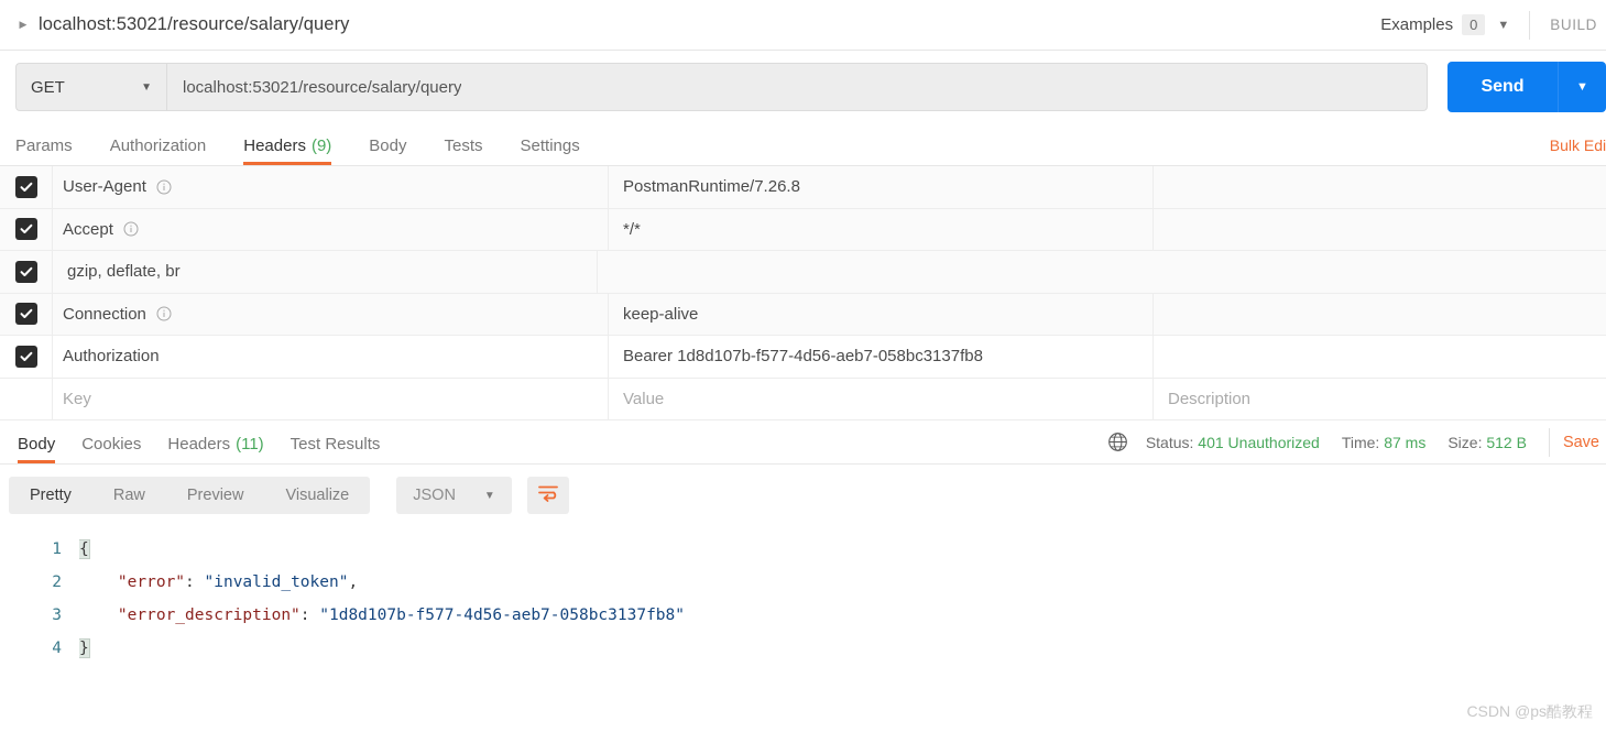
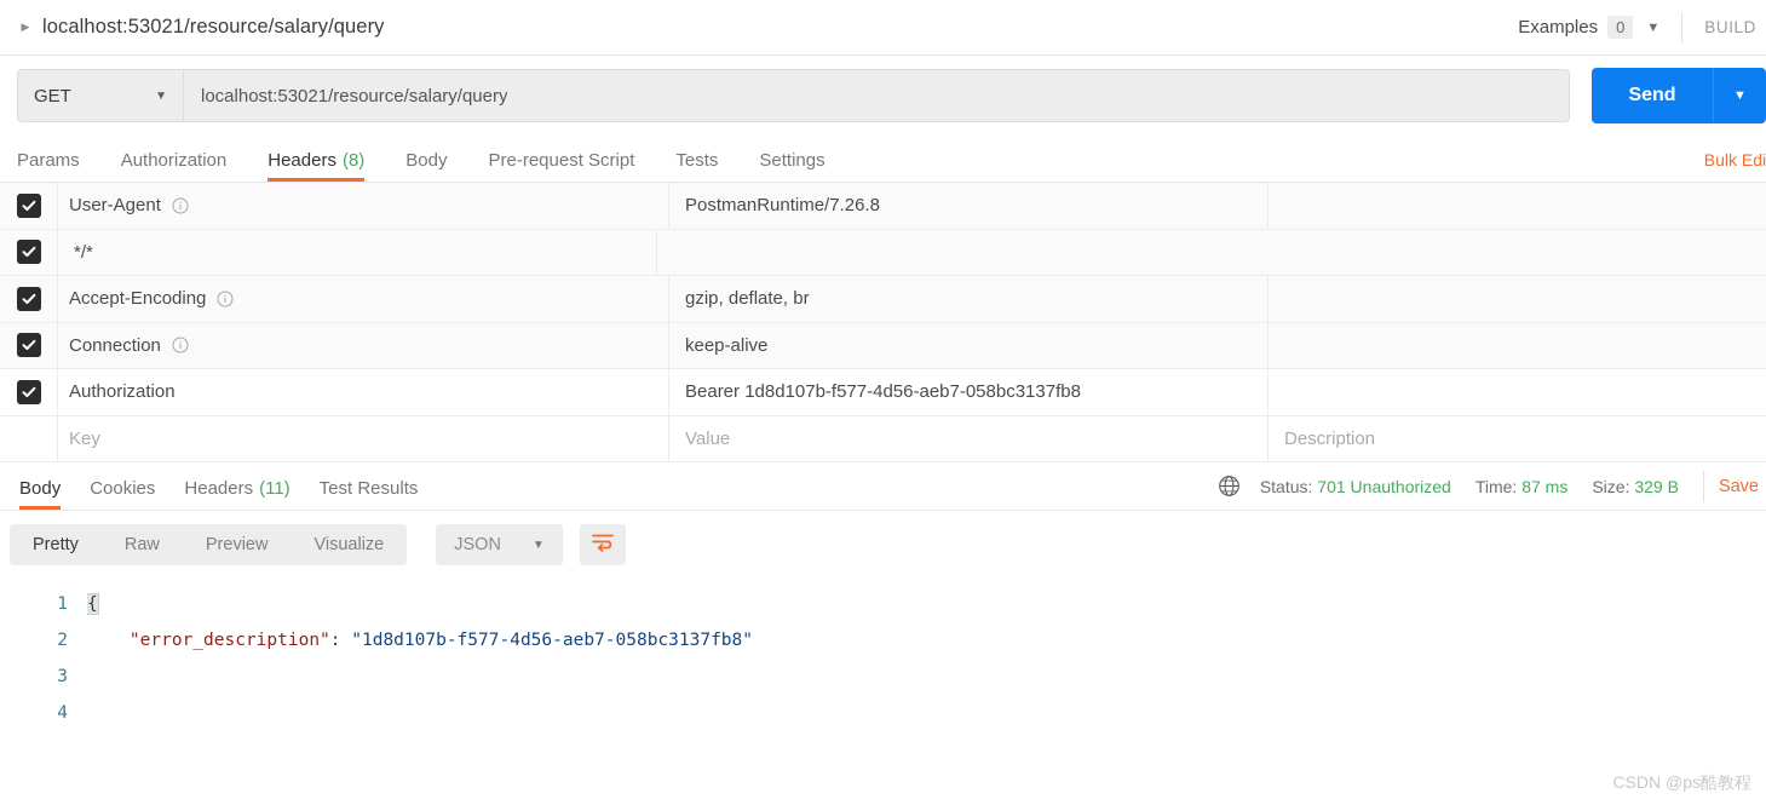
  ▶
  localhost:53021/resource/salary/query
  Examples
  0
  ▼
  BUILD
  GET
  ▼
  localhost:53021/resource/salary/query
  Send
  ▼
  Params
  Authorization
- Headers (9)
+ Headers (8)
  Body
+ Pre-request Script
  Tests
  Settings
  Bulk Edi
  User-Agent
  PostmanRuntime/7.26.8
- Accept
  */*
+ Accept-Encoding
  gzip, deflate, br
  Connection
  keep-alive
  Authorization
  Bearer 1d8d107b-f577-4d56-aeb7-058bc3137fb8
  Key
  Value
  Description
  Body
  Cookies
  Headers (11)
  Test Results
- Status: 401 Unauthorized
+ Status: 701 Unauthorized
  Time: 87 ms
- Size: 512 B
+ Size: 329 B
  Save
  Pretty
  Raw
  Preview
  Visualize
  JSON
  ▼
  1
  2
  3
  4
  {
- "error": "invalid_token",
  "error_description": "1d8d107b-f577-4d56-aeb7-058bc3137fb8"
- }
  CSDN @ps酷教程
